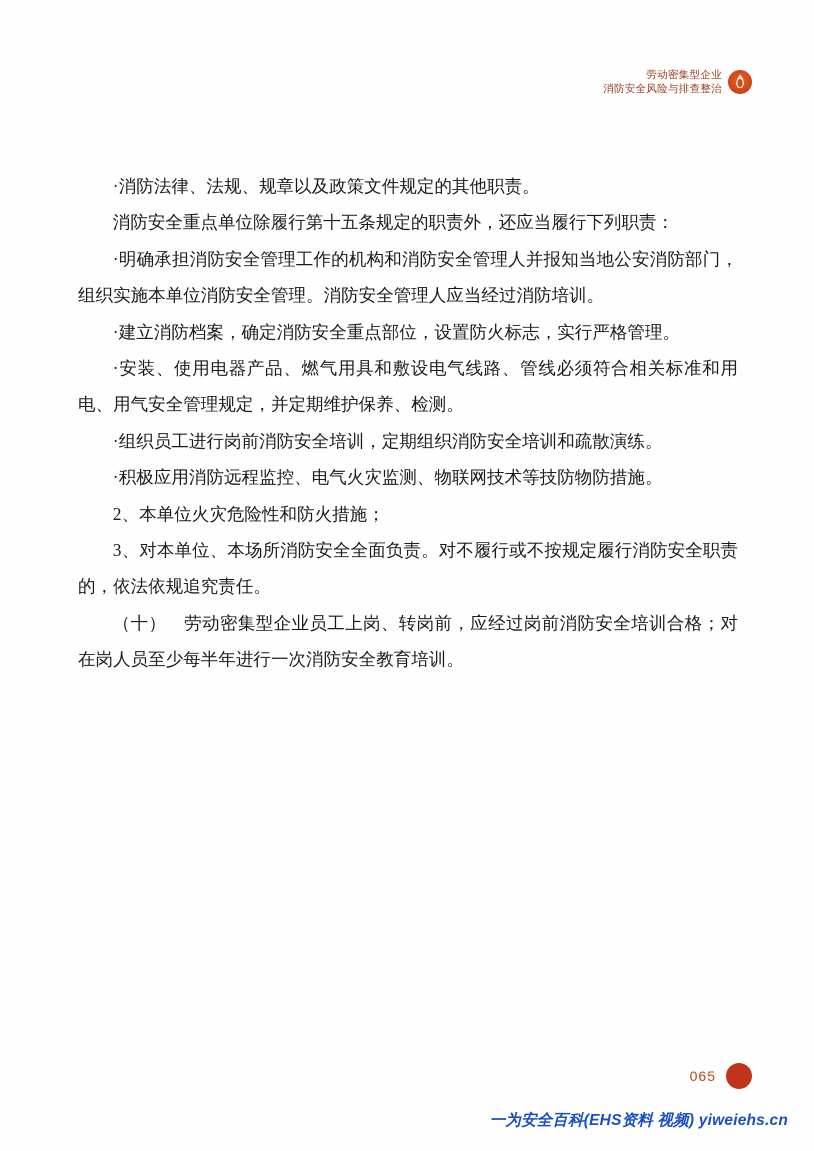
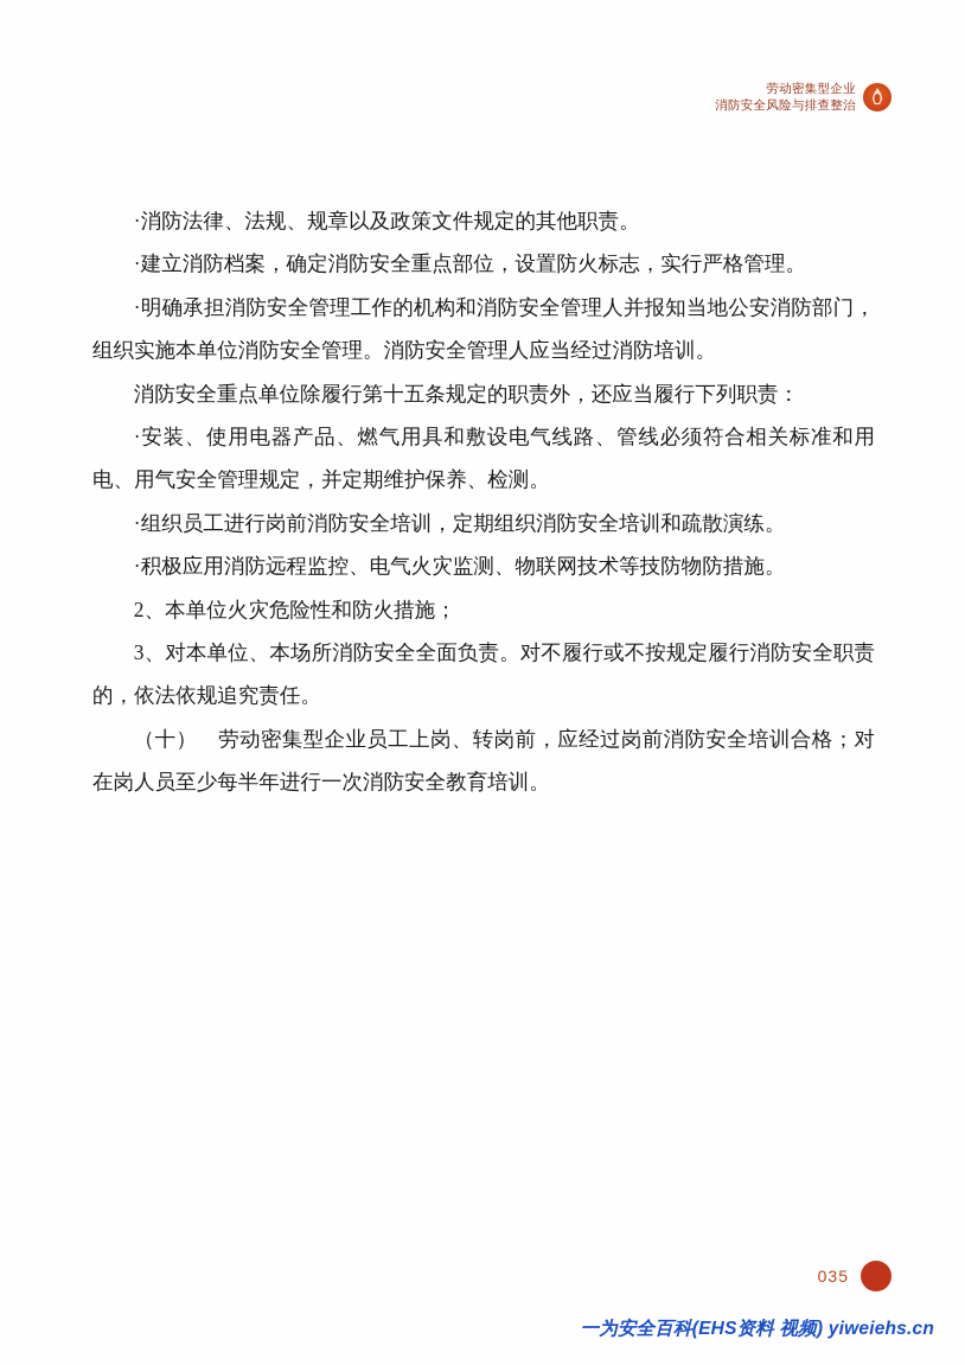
  劳动密集型企业
  消防安全风险与排查整治
  ·消防法律、法规、规章以及政策文件规定的其他职责。
- 消防安全重点单位除履行第十五条规定的职责外，还应当履行下列职责：
+ ·建立消防档案，确定消防安全重点部位，设置防火标志，实行严格管理。
  ·明确承担消防安全管理工作的机构和消防安全管理人并报知当地公安消防部门，组织实施本单位消防安全管理。消防安全管理人应当经过消防培训。
- ·建立消防档案，确定消防安全重点部位，设置防火标志，实行严格管理。
+ 消防安全重点单位除履行第十五条规定的职责外，还应当履行下列职责：
  ·安装、使用电器产品、燃气用具和敷设电气线路、管线必须符合相关标准和用电、用气安全管理规定，并定期维护保养、检测。
  ·组织员工进行岗前消防安全培训，定期组织消防安全培训和疏散演练。
  ·积极应用消防远程监控、电气火灾监测、物联网技术等技防物防措施。
  2、本单位火灾危险性和防火措施；
  3、对本单位、本场所消防安全全面负责。对不履行或不按规定履行消防安全职责的，依法依规追究责任。
  （十） 劳动密集型企业员工上岗、转岗前，应经过岗前消防安全培训合格；对在岗人员至少每半年进行一次消防安全教育培训。
- 065
+ 035
  一为安全百科(EHS资料 视频) yiweiehs.cn
